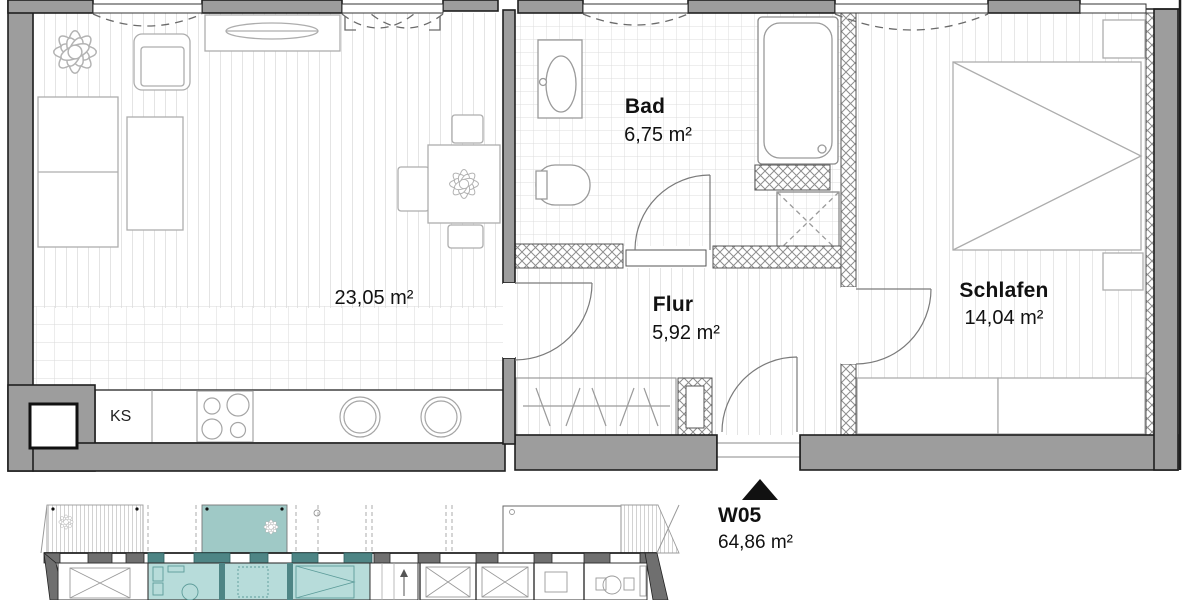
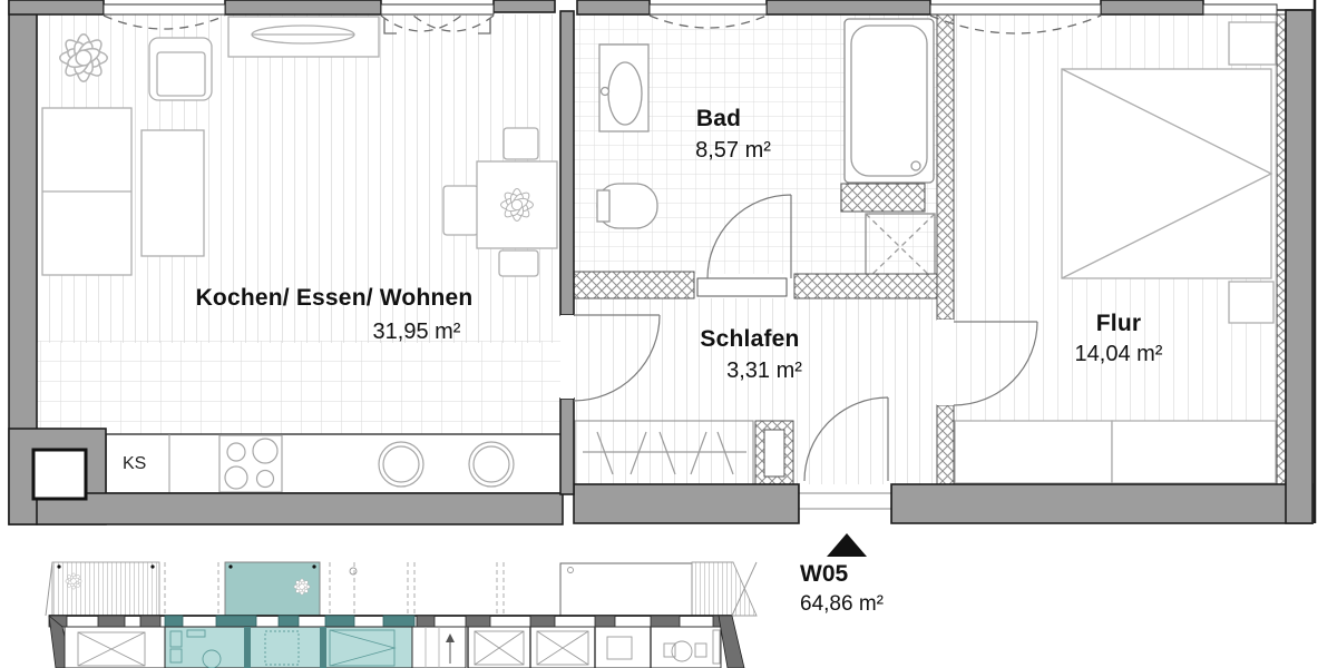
+ Kochen/ Essen/ Wohnen
- 23,05 m²
+ 31,95 m²
  Bad
- 6,75 m²
+ 8,57 m²
- Flur
+ Schlafen
- 5,92 m²
+ 3,31 m²
- Schlafen
+ Flur
  14,04 m²
  KS
  W05
  64,86 m²
